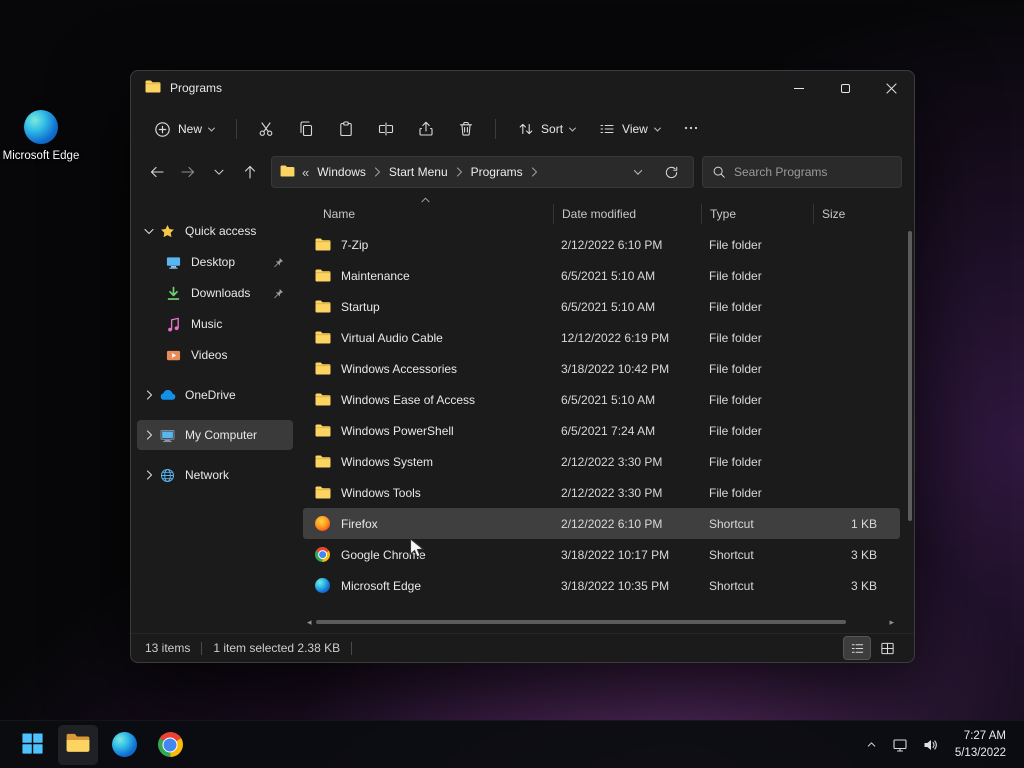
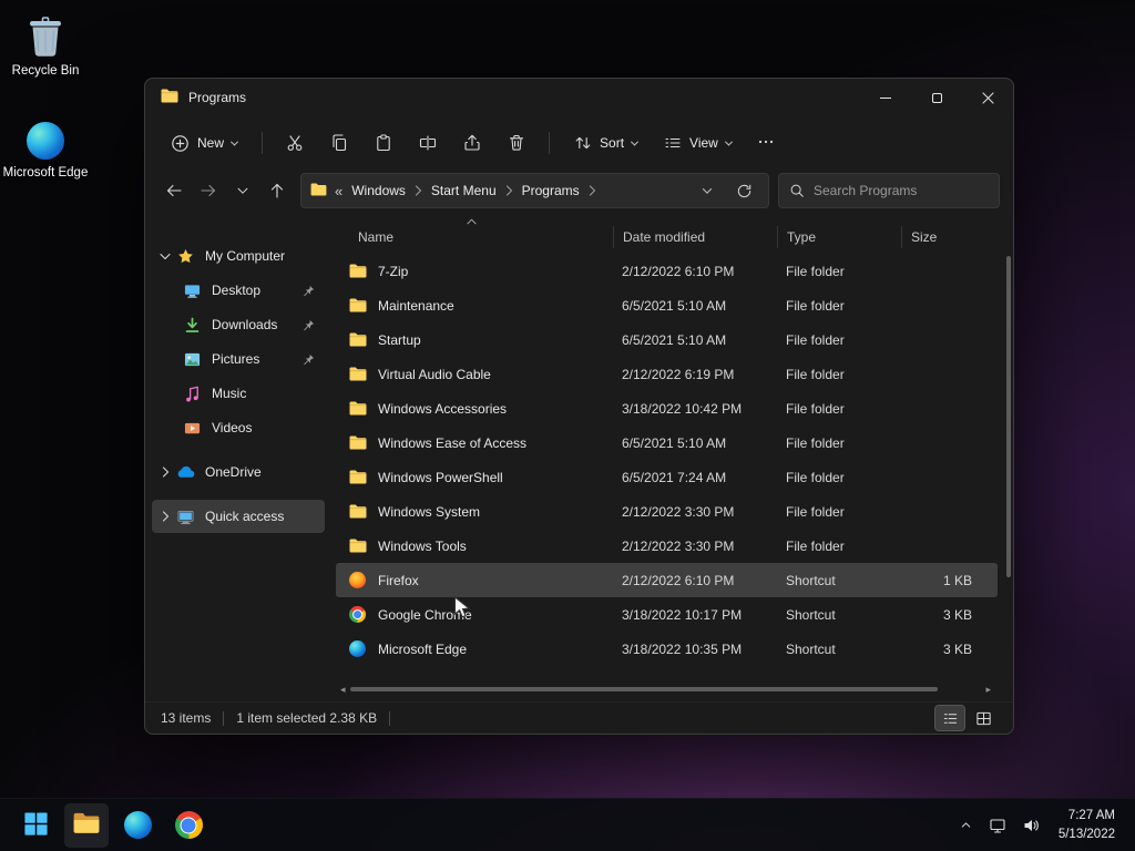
+ Recycle Bin
  Microsoft Edge
  Programs
  New
  Sort
  View
  «
  Windows
  Start Menu
  Programs
  Search Programs
- Quick access
+ My Computer
  Desktop
  Downloads
+ Pictures
  Music
  Videos
  OneDrive
- My Computer
+ Quick access
- Network
  Name
  Date modified
  Type
  Size
  7-Zip
  2/12/2022 6:10 PM
  File folder
  Maintenance
  6/5/2021 5:10 AM
  File folder
  Startup
  6/5/2021 5:10 AM
  File folder
  Virtual Audio Cable
- 12/12/2022 6:19 PM
+ 2/12/2022 6:19 PM
  File folder
  Windows Accessories
  3/18/2022 10:42 PM
  File folder
  Windows Ease of Access
  6/5/2021 5:10 AM
  File folder
  Windows PowerShell
  6/5/2021 7:24 AM
  File folder
  Windows System
  2/12/2022 3:30 PM
  File folder
  Windows Tools
  2/12/2022 3:30 PM
  File folder
  Firefox
  2/12/2022 6:10 PM
  Shortcut
  1 KB
  Google Chrome
  3/18/2022 10:17 PM
  Shortcut
  3 KB
  Microsoft Edge
  3/18/2022 10:35 PM
  Shortcut
  3 KB
  ◂
  ▸
  13 items
  1 item selected 2.38 KB
  7:27 AM
  5/13/2022
